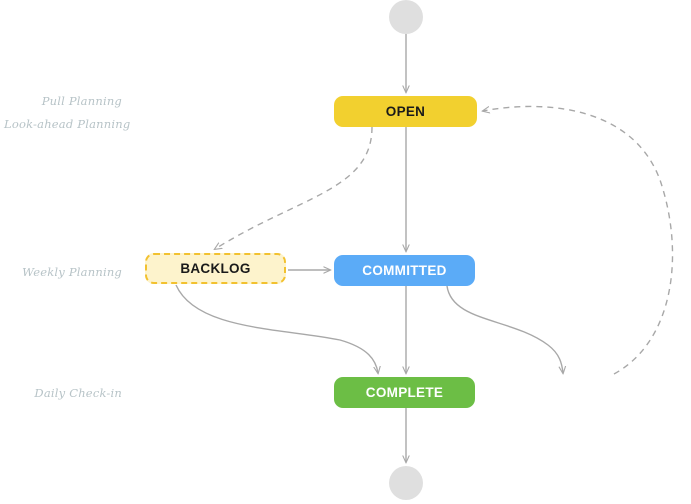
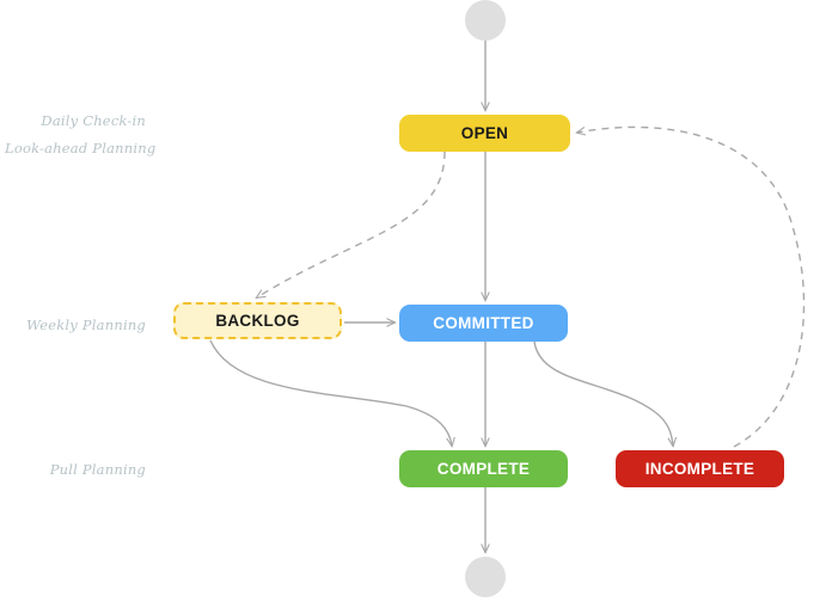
- Pull Planning
+ Daily Check-in
  Look-ahead Planning
  Weekly Planning
- Daily Check-in
+ Pull Planning
  OPEN
  BACKLOG
  COMMITTED
  COMPLETE
+ INCOMPLETE
